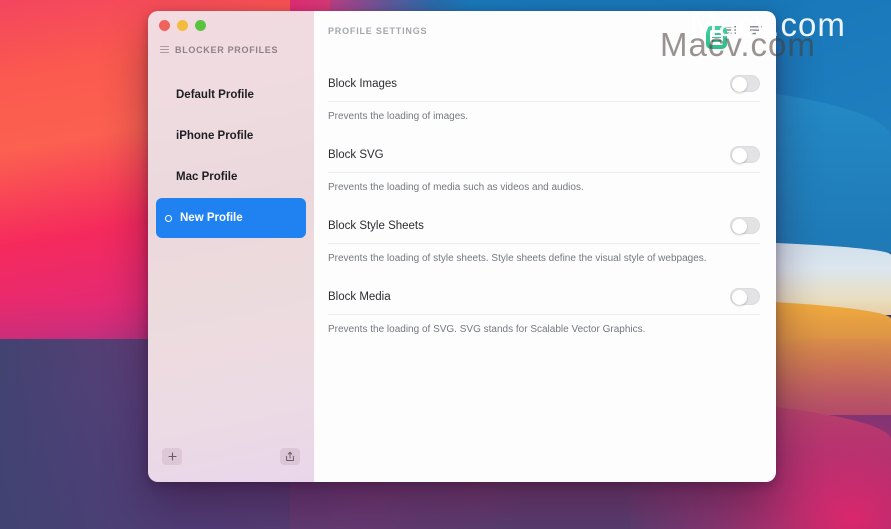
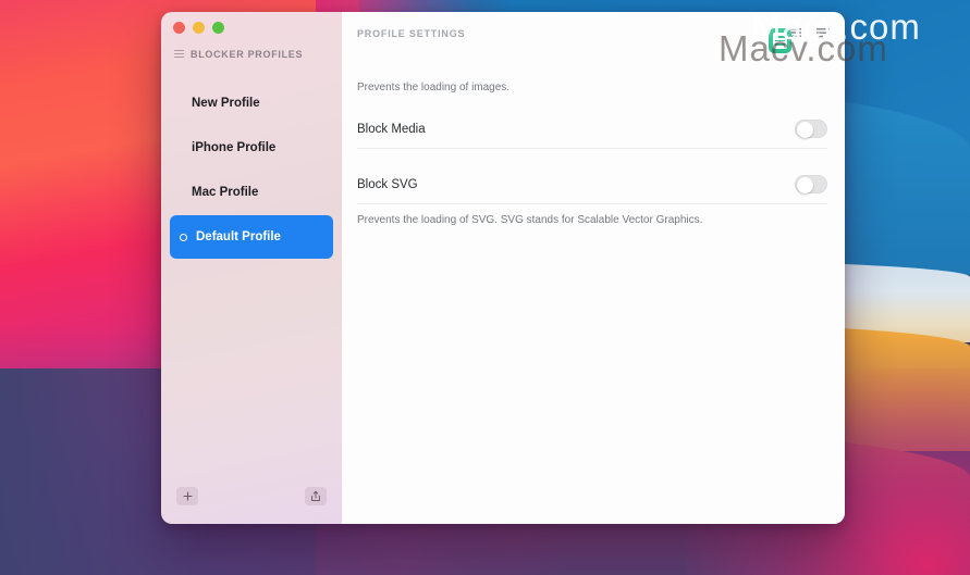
  BLOCKER PROFILES
- Default Profile
+ New Profile
  iPhone Profile
  Mac Profile
- New Profile
+ Default Profile
  PROFILE SETTINGS
- Block Images
  Prevents the loading of images.
- Block SVG
+ Block Media
- Prevents the loading of media such as videos and audios.
- Block Style Sheets
- Prevents the loading of style sheets. Style sheets define the visual style of webpages.
- Block Media
+ Block SVG
  Prevents the loading of SVG. SVG stands for Scalable Vector Graphics.
  Macv.com
  Macv.com
